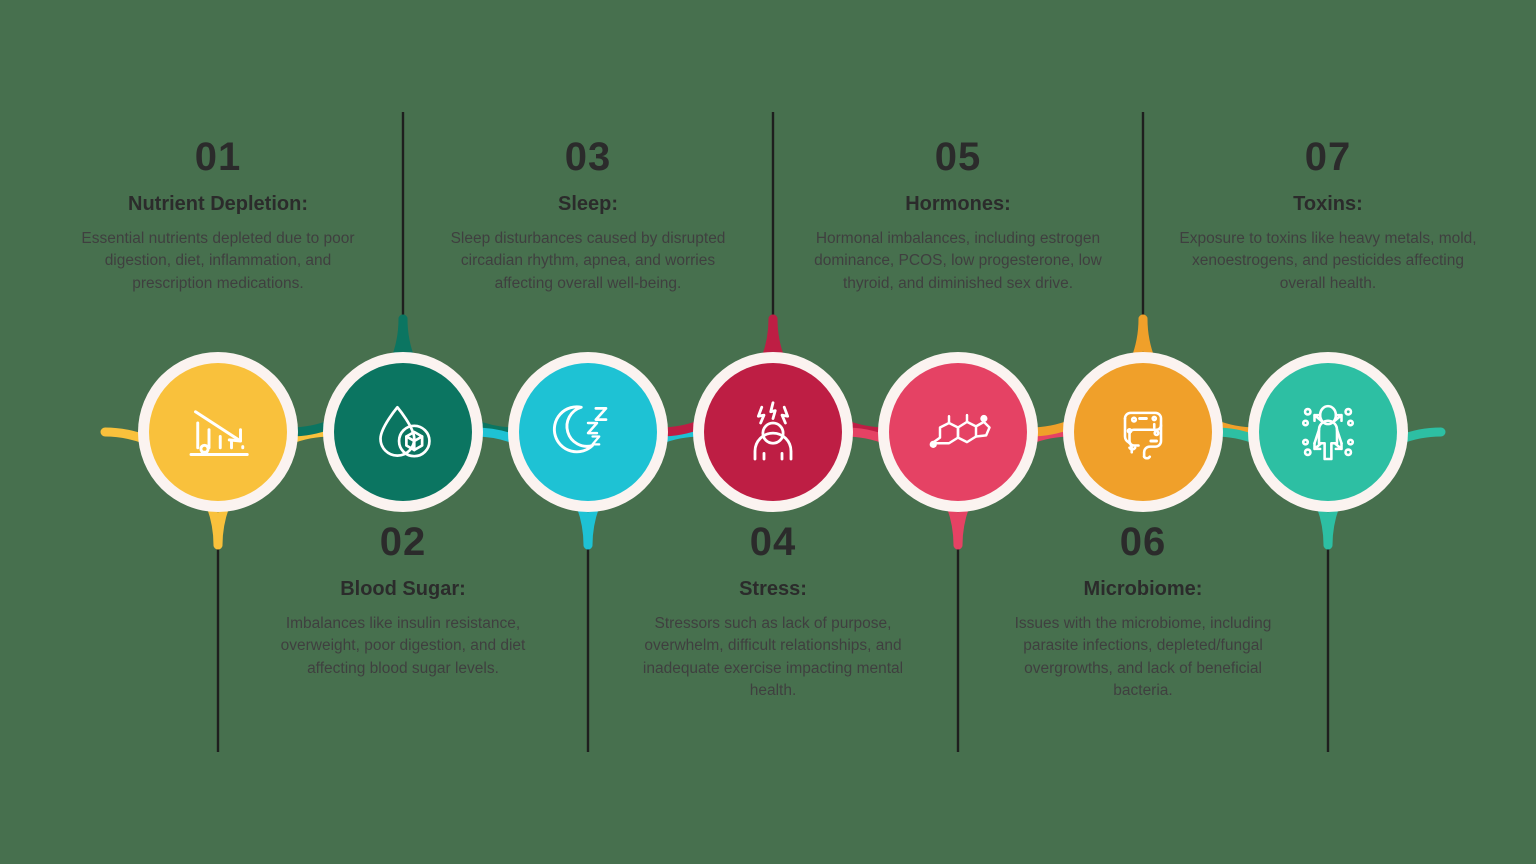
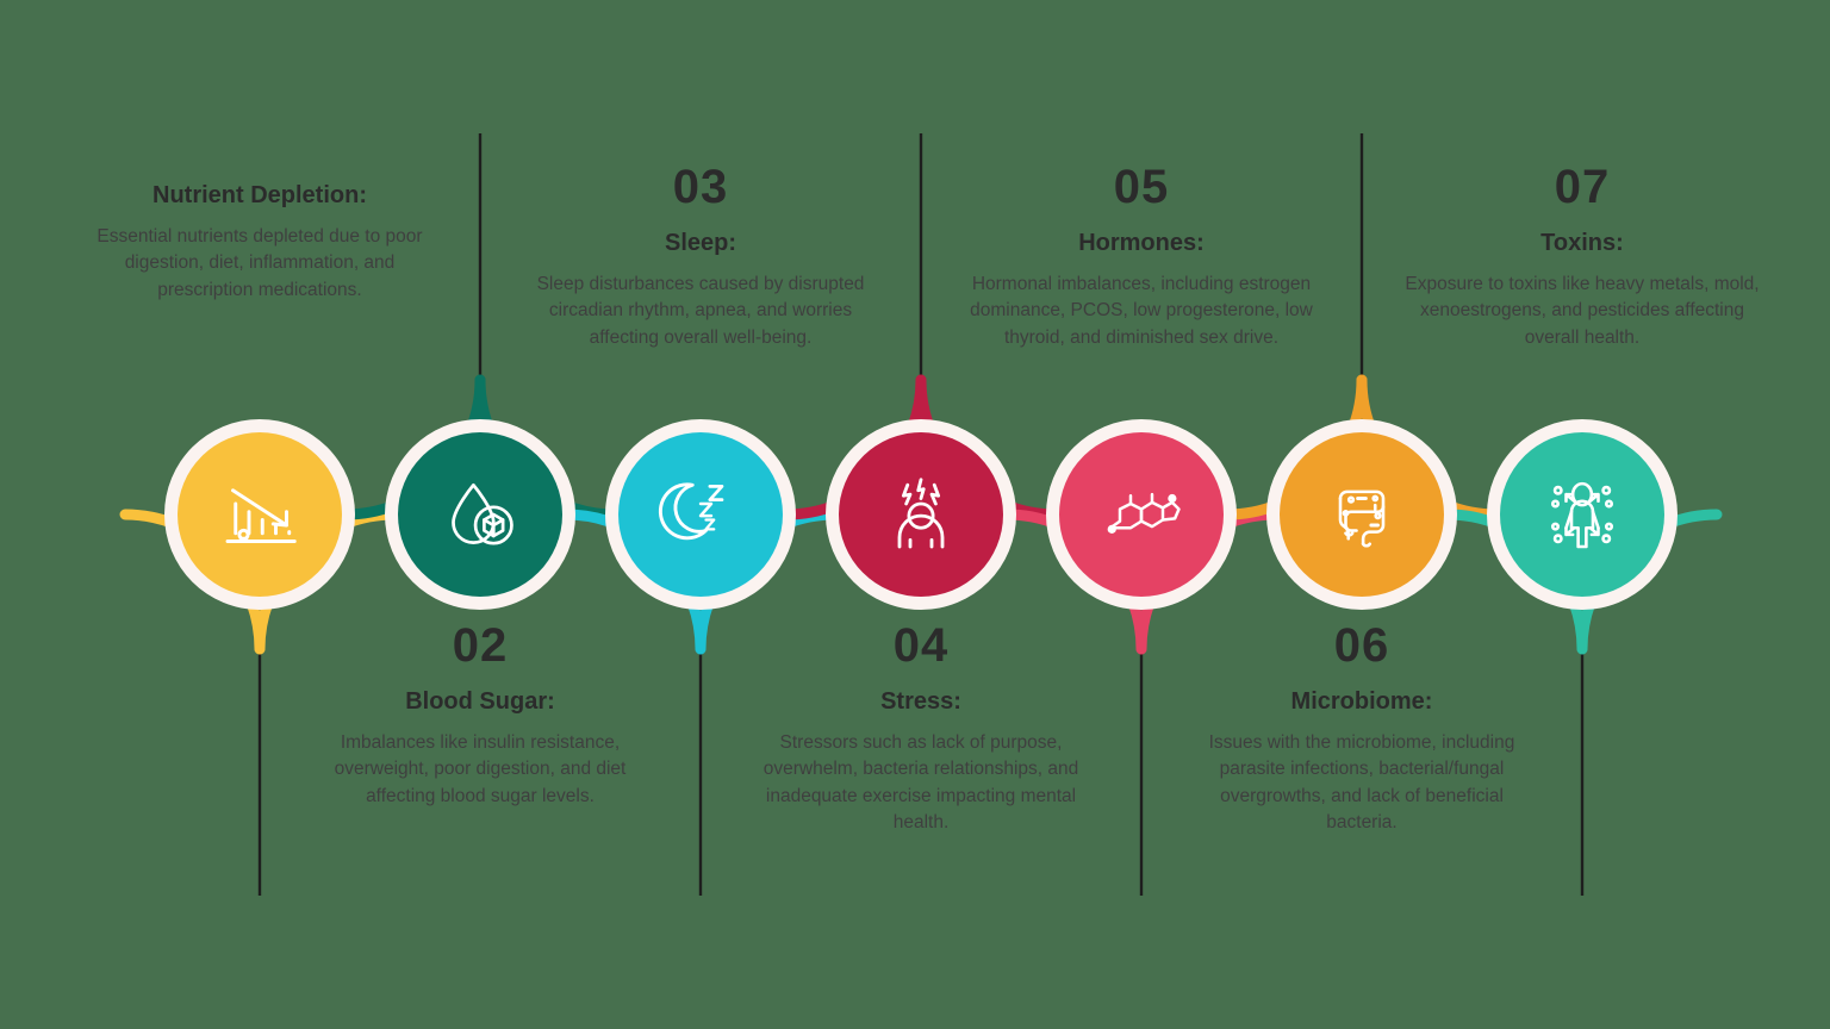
- 01
  Nutrient Depletion:
  Essential nutrients depleted due to poor digestion, diet, inflammation, and prescription medications.
  02
  Blood Sugar:
  Imbalances like insulin resistance, overweight, poor digestion, and diet affecting blood sugar levels.
  03
  Sleep:
  Sleep disturbances caused by disrupted circadian rhythm, apnea, and worries affecting overall well-being.
  04
  Stress:
- Stressors such as lack of purpose, overwhelm, difficult relationships, and inadequate exercise impacting mental health.
+ Stressors such as lack of purpose, overwhelm, bacteria relationships, and inadequate exercise impacting mental health.
  05
  Hormones:
  Hormonal imbalances, including estrogen dominance, PCOS, low progesterone, low thyroid, and diminished sex drive.
  06
  Microbiome:
- Issues with the microbiome, including parasite infections, depleted/fungal overgrowths, and lack of beneficial bacteria.
+ Issues with the microbiome, including parasite infections, bacterial/fungal overgrowths, and lack of beneficial bacteria.
  07
  Toxins:
  Exposure to toxins like heavy metals, mold, xenoestrogens, and pesticides affecting overall health.
